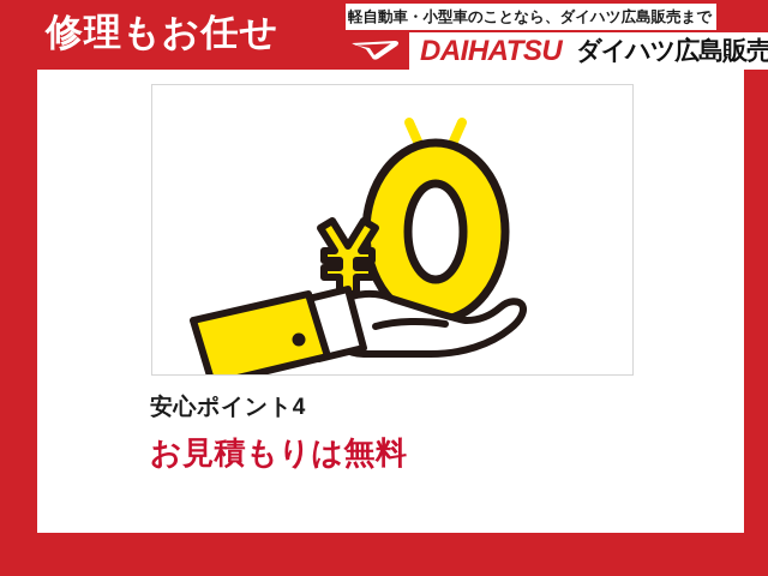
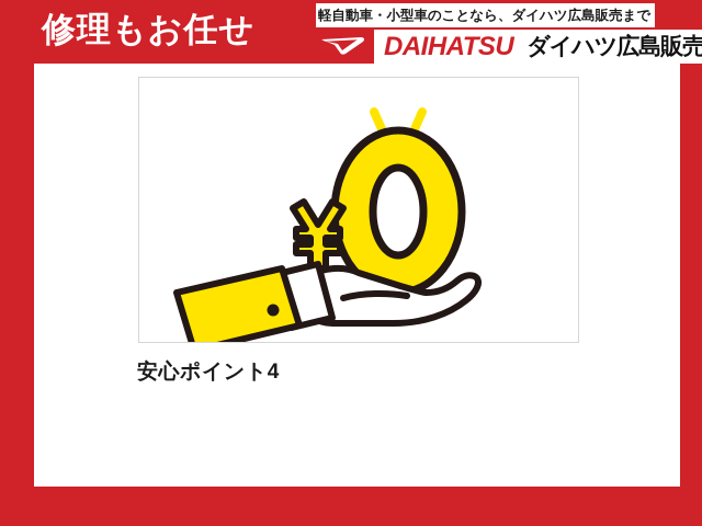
  修理もお任せ
  軽自動車・小型車のことなら、ダイハツ広島販売まで
  DAIHATSU
  ダイハツ広島販売
  安心ポイント4
- お見積もりは無料
